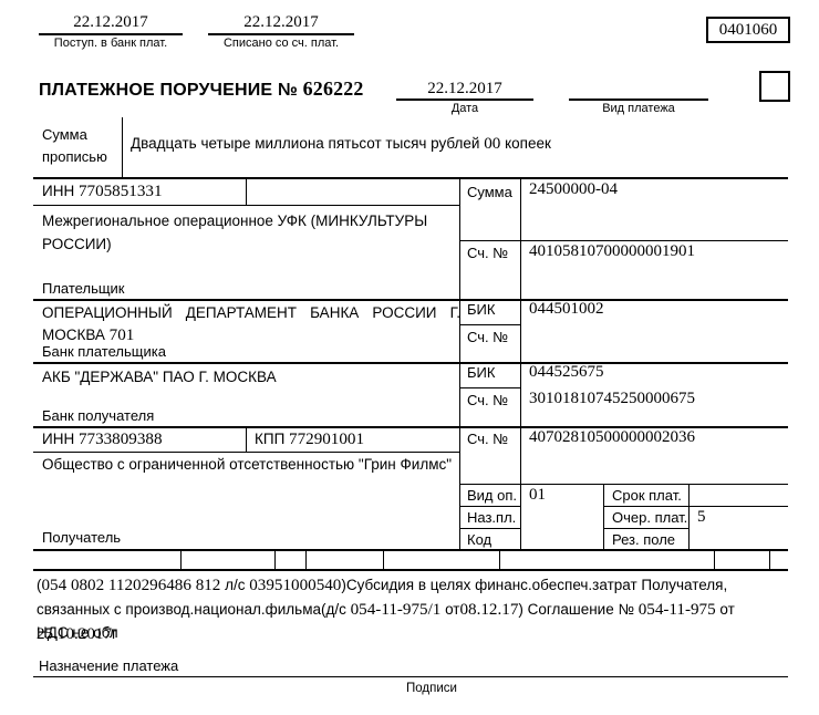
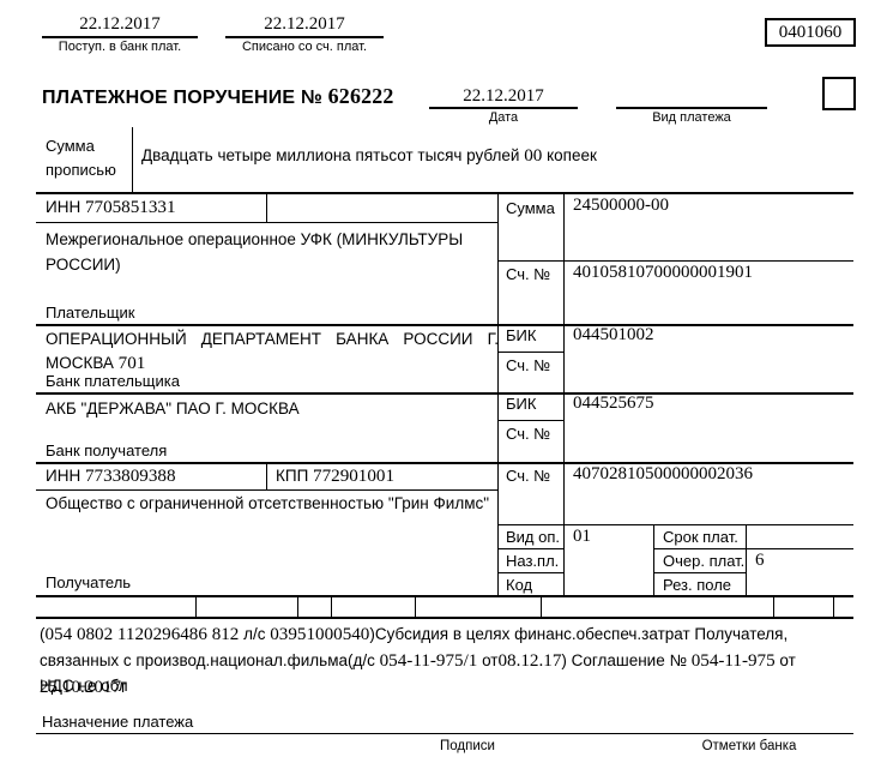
  22.12.2017
  Поступ. в банк плат.
  22.12.2017
  Списано со сч. плат.
  0401060
  ПЛАТЕЖНОЕ ПОРУЧЕНИЕ № 626222
  22.12.2017
  Дата
  Вид платежа
  Сумма прописью
  Двадцать четыре миллиона пятьсот тысяч рублей 00 копеек
  ИНН 7705851331
  Сумма
- 24500000-04
+ 24500000-00
  Межрегиональное операционное УФК (МИНКУЛЬТУРЫ РОССИИ)
  Сч. №
  40105810700000001901
  Плательщик
  ОПЕРАЦИОННЫЙ ДЕПАРТАМЕНТ БАНКА РОССИИ Г. МОСКВА 701
  БИК
  044501002
  Сч. №
  Банк плательщика
  АКБ "ДЕРЖАВА" ПАО Г. МОСКВА
  БИК
  044525675
  Сч. №
- 30101810745250000675
  Банк получателя
  ИНН 7733809388
  КПП 772901001
  Сч. №
  40702810500000002036
  Общество с ограниченной отсетственностью "Грин Филмс"
  Получатель
  Вид оп.
  01
  Наз.пл.
  Код
  Срок плат.
  Очер. плат.
- 5
+ 6
  Рез. поле
  (054 0802 1120296486 812 л/с 03951000540)Субсидия в целях финанс.обеспеч.затрат Получателя, связанных с производ.национал.фильма(д/с 054-11-975/1 от08.12.17) Соглашение № 054-11-975 от 25.10.2017г
  НДС не обл
  Назначение платежа
  Подписи
+ Отметки банка
